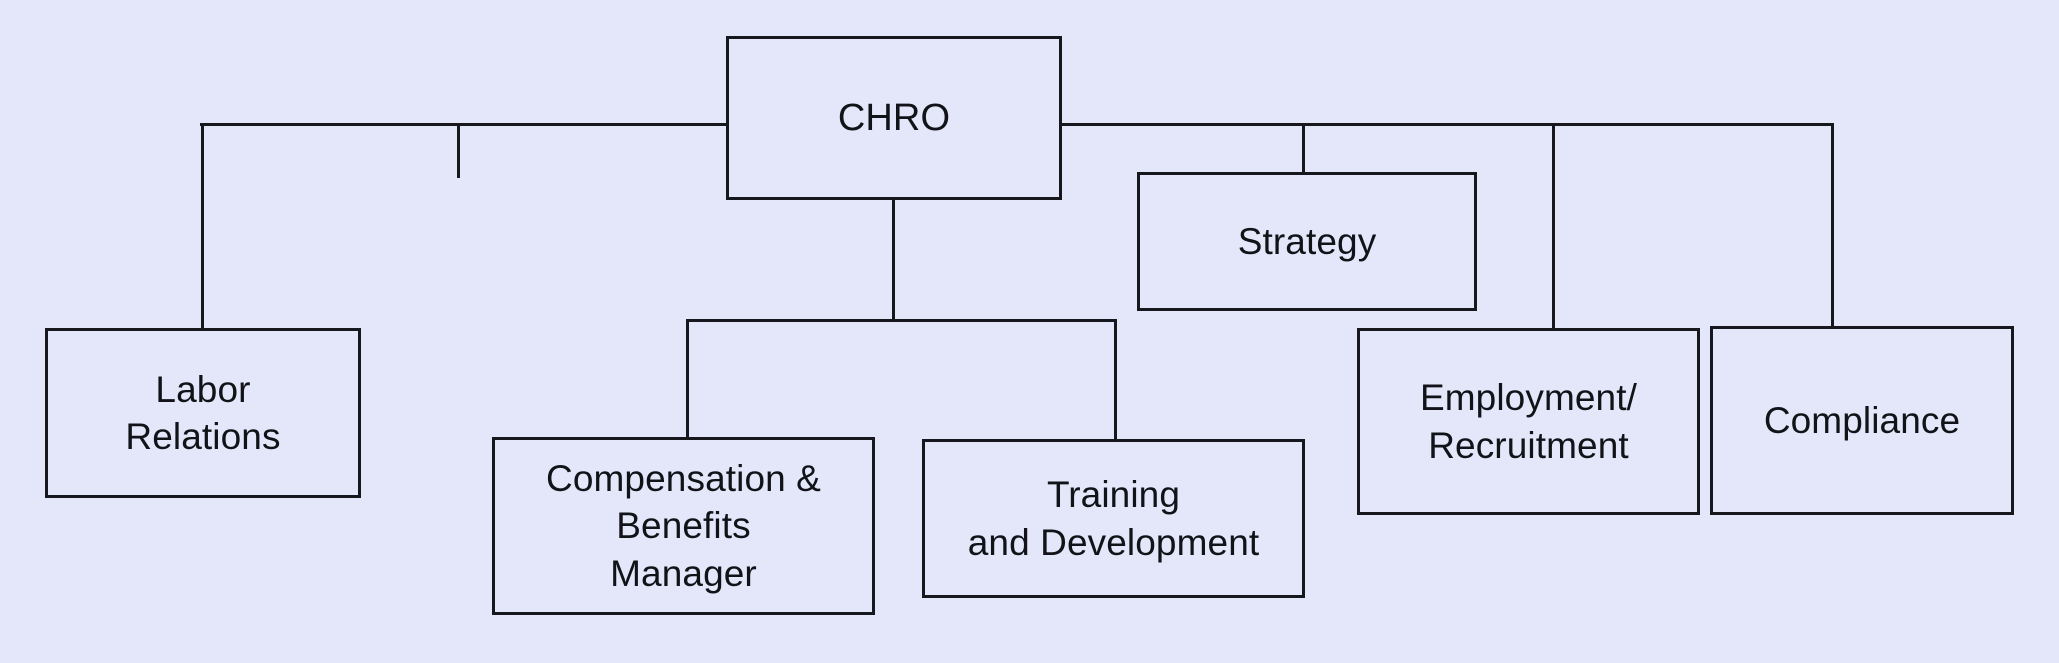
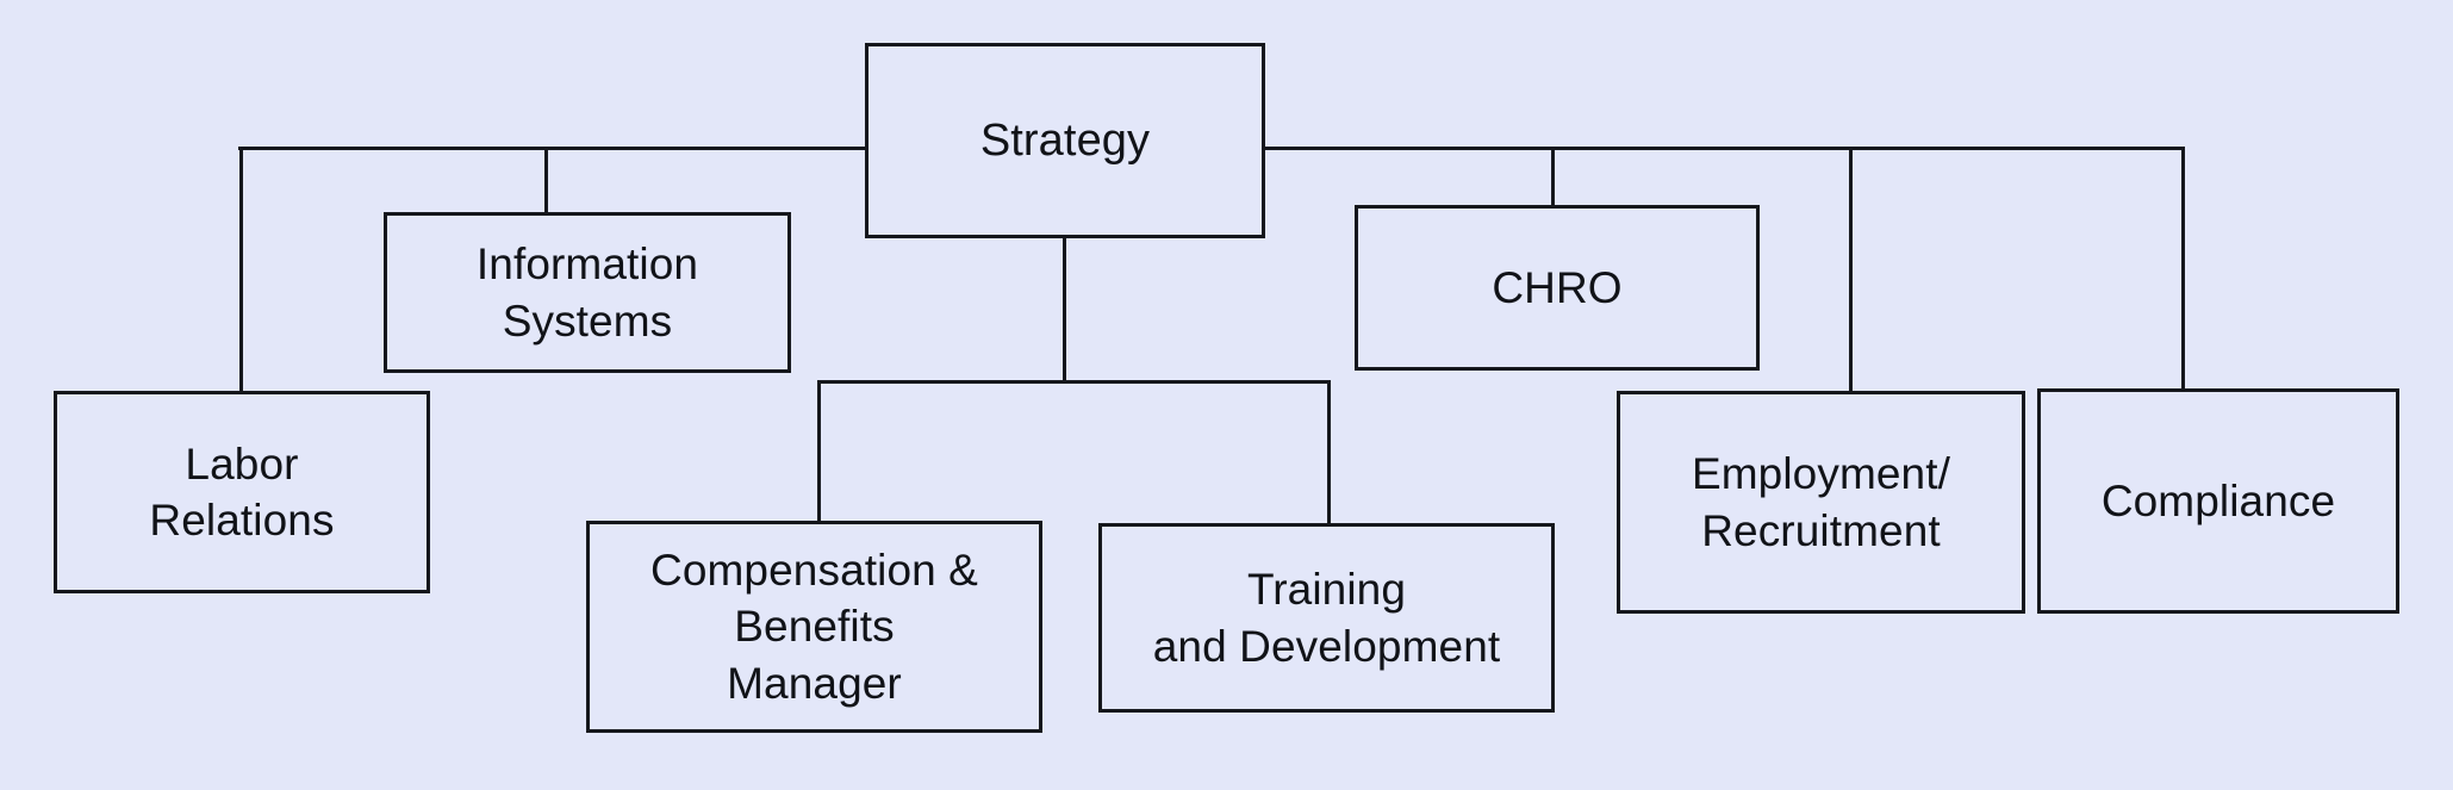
- CHRO
+ Strategy
+ Information
+ Systems
  Labor
  Relations
- Strategy
+ CHRO
  Employment/
  Recruitment
  Compliance
  Compensation &
  Benefits
  Manager
  Training
  and Development
